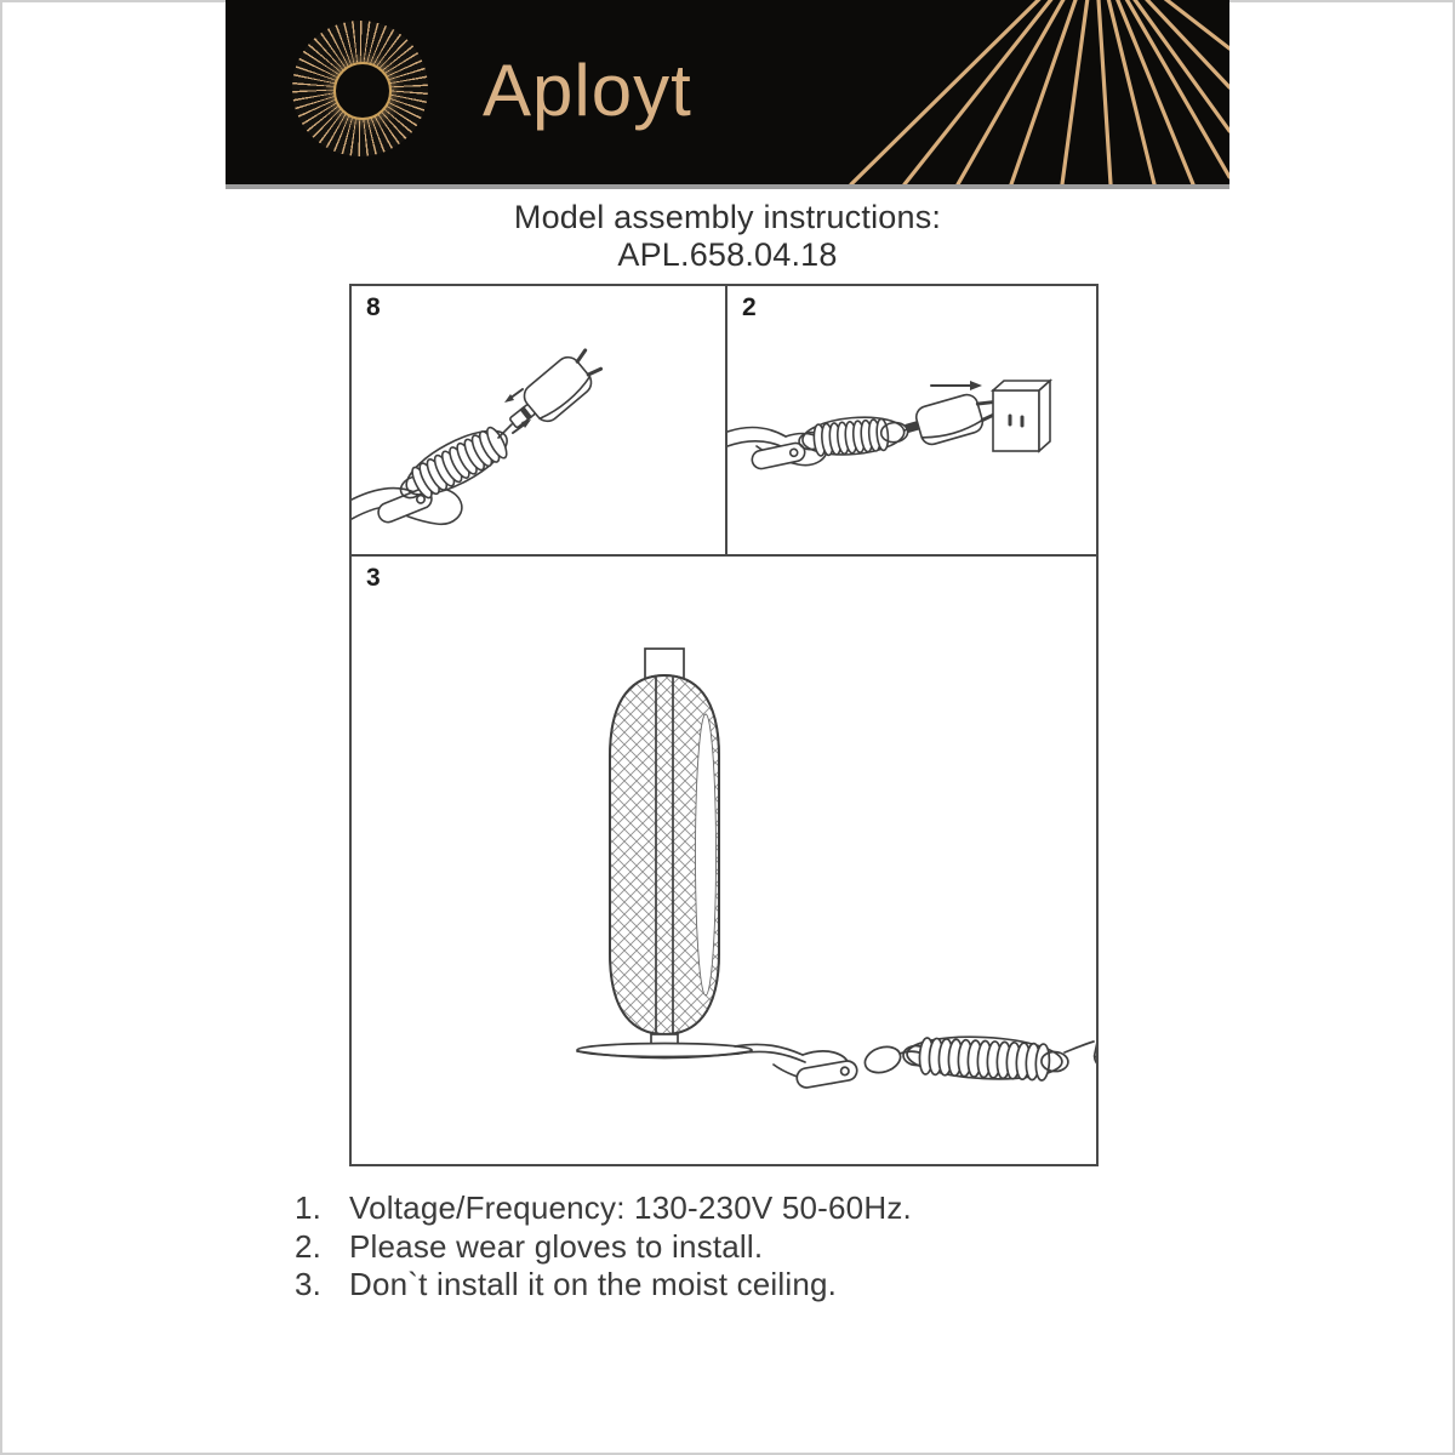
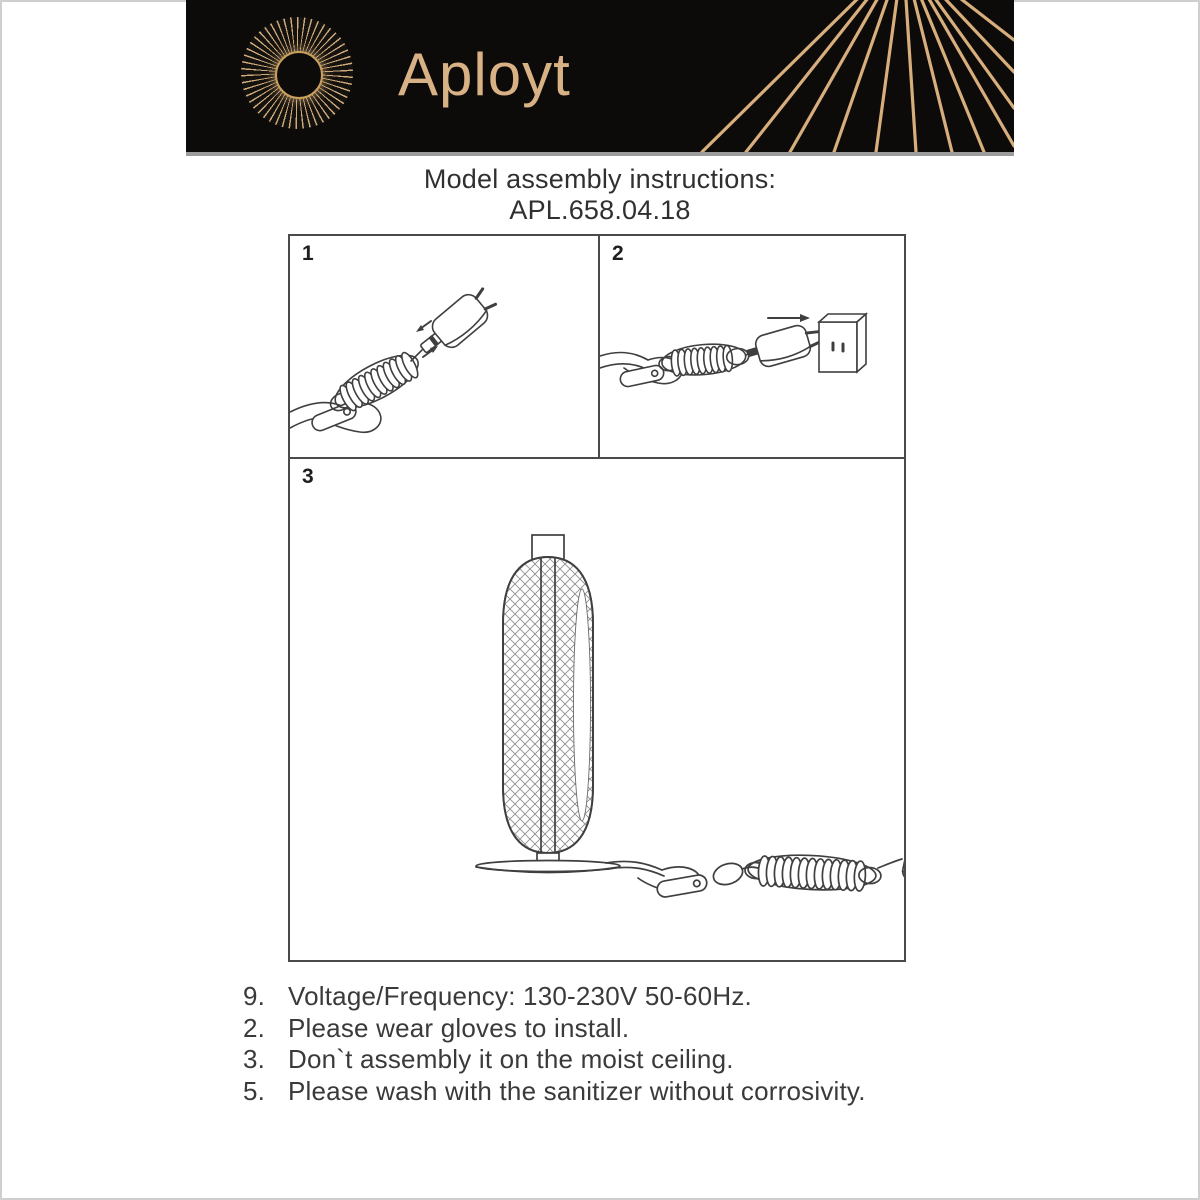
  Aployt
  Model assembly instructions:
  APL.658.04.18
- 8
+ 1
  2
  3
- 1.
+ 9.
  Voltage/Frequency: 130-230V 50-60Hz.
  2.
  Please wear gloves to install.
  3.
- Don`t install it on the moist ceiling.
+ Don`t assembly it on the moist ceiling.
+ 5.
+ Please wash with the sanitizer without corrosivity.
